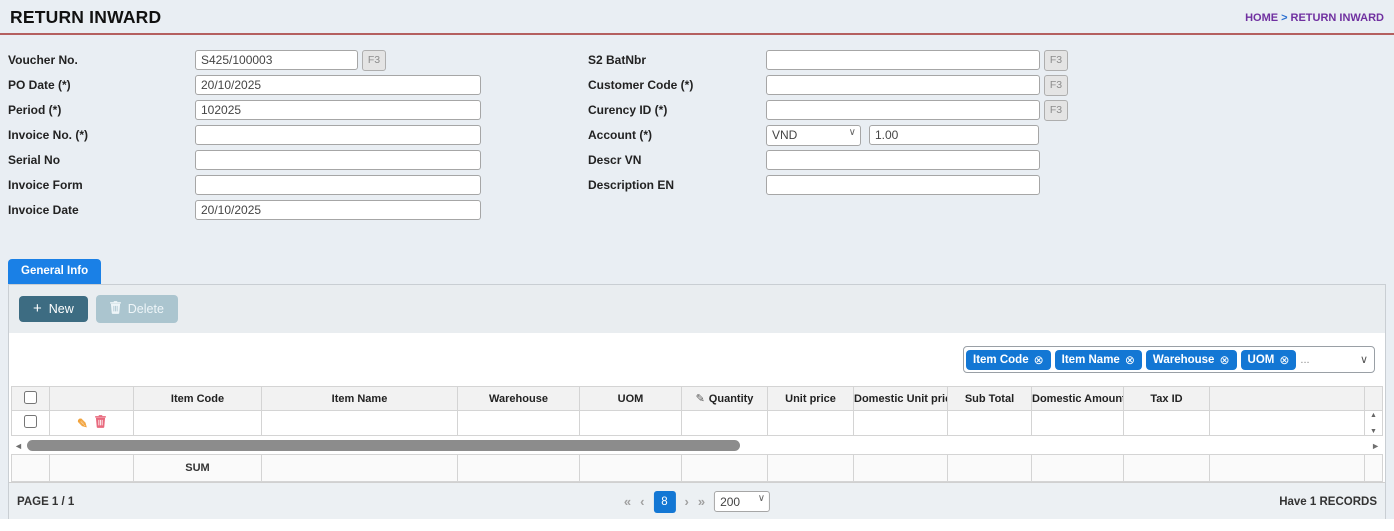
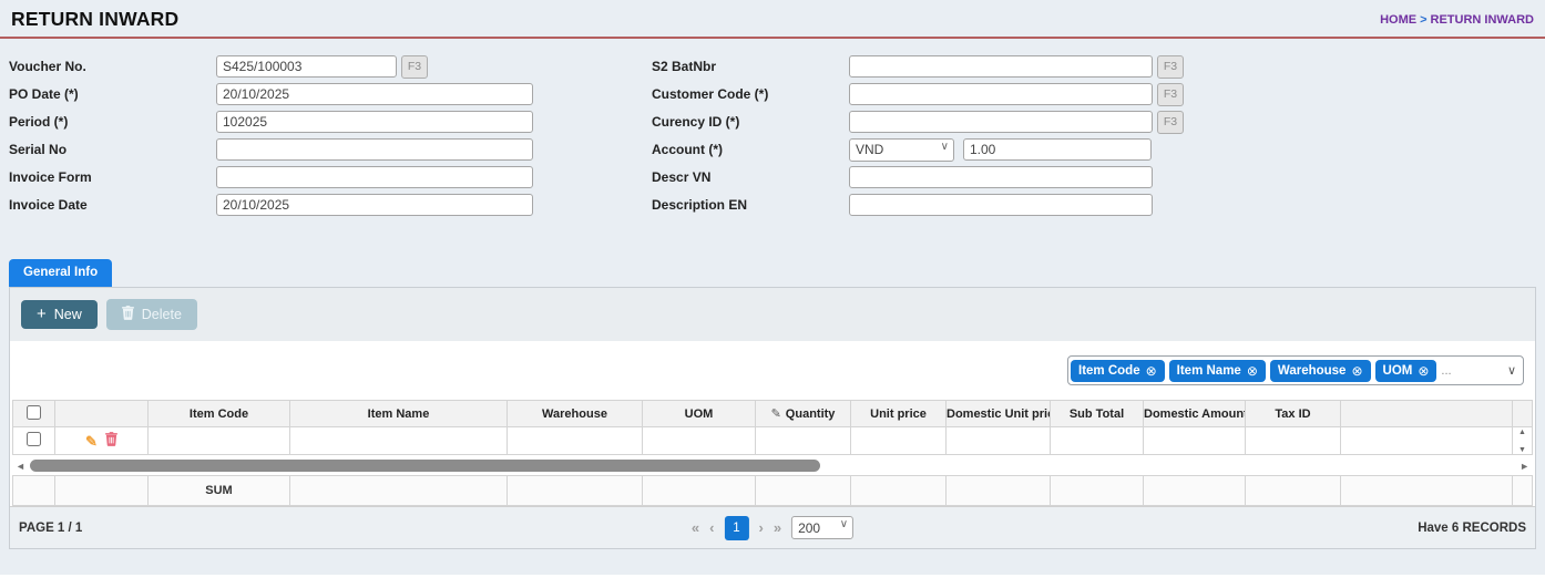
  RETURN INWARD
  HOME > RETURN INWARD
  Voucher No.
  S425/100003
  F3
  PO Date (*)
  20/10/2025
  Period (*)
  102025
- Invoice No. (*)
  Serial No
  Invoice Form
  Invoice Date
  20/10/2025
  S2 BatNbr
  F3
  Customer Code (*)
  F3
  Curency ID (*)
  F3
  Account (*)
  VND
  ∨
  1.00
  Descr VN
  Description EN
  General Info
  +
  New
  Delete
  Item Code
  ⊗
  Item Name
  ⊗
  Warehouse
  ⊗
  UOM
  ⊗
  ...
  ∨
  		Item Code	Item Name	Warehouse	UOM	✎ Quantity	Unit price	Domestic Unit pri	Sub Total	Domestic Amoun	Tax ID
  ◄
  ►
  		SUM
  PAGE 1 / 1
  «
  ‹
- 8
+ 1
  ›
  »
  200
  ∨
- Have 1 RECORDS
+ Have 6 RECORDS
